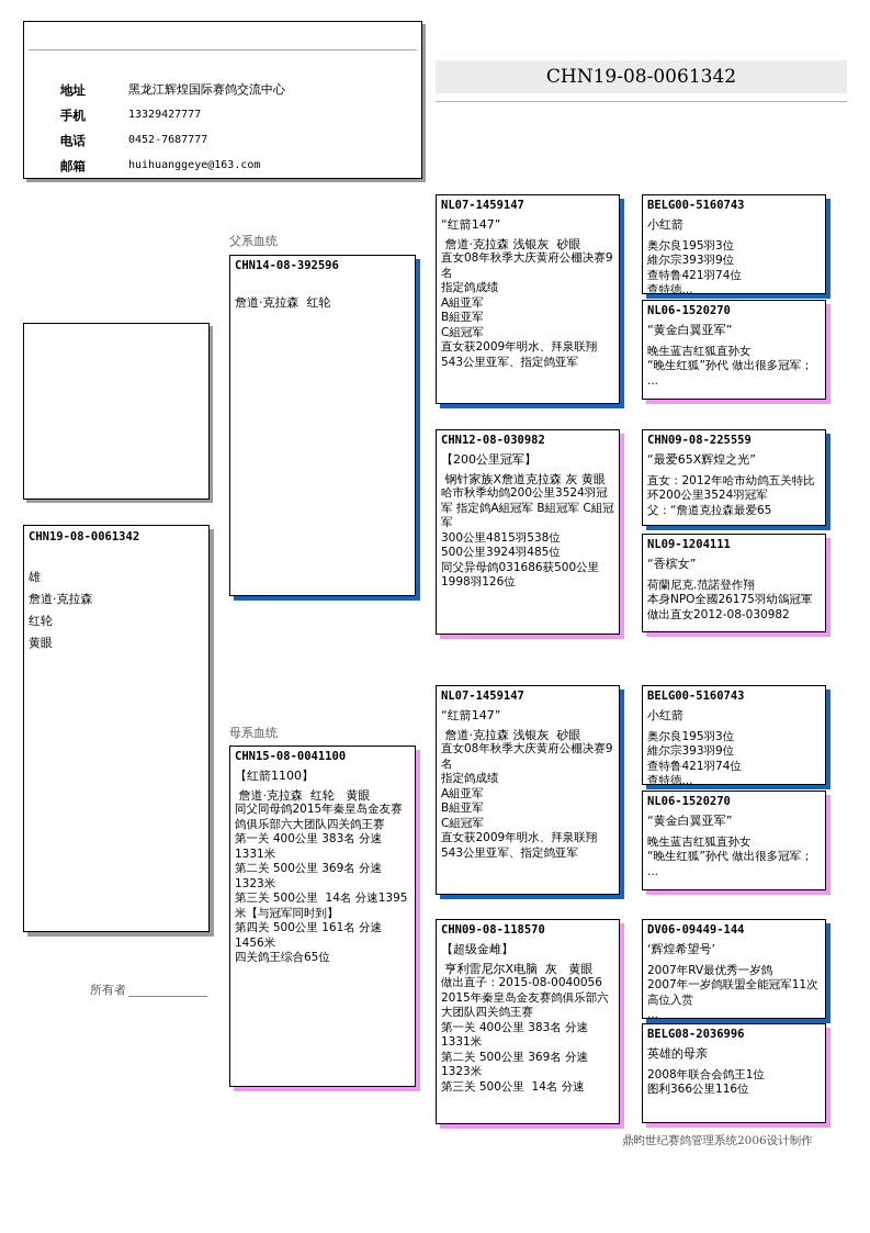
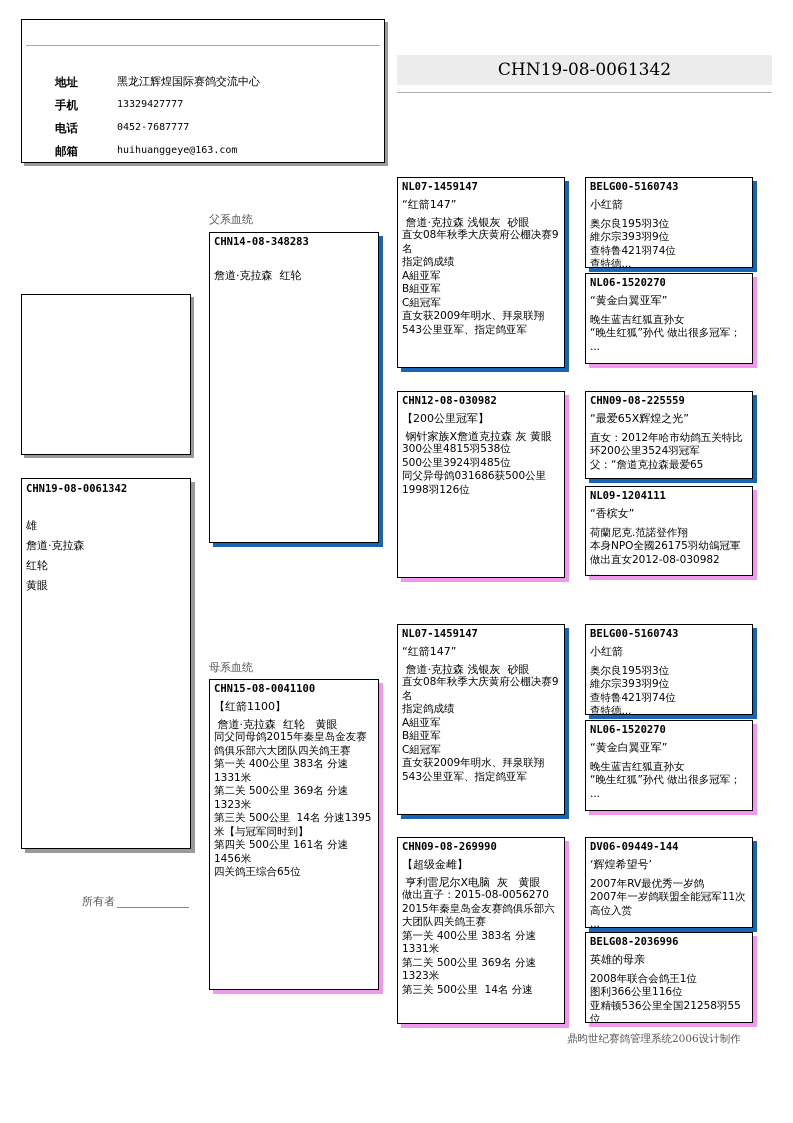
  地址
  黑龙江辉煌国际赛鸽交流中心
  手机
  13329427777
  电话
  0452-7687777
  邮箱
  huihuanggeye@163.com
  CHN19-08-0061342
  CHN19-08-0061342
  雄
  詹道·克拉森
  红轮
  黄眼
  所有者
  父系血统
- CHN14-08-392596
+ CHN14-08-348283
  詹道·克拉森 红轮
  母系血统
  CHN15-08-0041100
  【红箭1100】
  詹道·克拉森 红轮 黄眼
  同父同母鸽2015年秦皇岛金友赛鸽俱乐部六大团队四关鸽王赛
  第一关 400公里 383名 分速1331米
  第二关 500公里 369名 分速1323米
  第三关 500公里 14名 分速1395米【与冠军同时到】
  第四关 500公里 161名 分速1456米
  四关鸽王综合65位
  NL07-1459147
  “红箭147”
  詹道·克拉森 浅银灰 砂眼
  直女08年秋季大庆黄府公棚决赛9名
  指定鸽成绩
  A組亚军
  B組亚军
  C組冠军
  直女获2009年明水、拜泉联翔543公里亚军、指定鸽亚军
  CHN12-08-030982
  【200公里冠军】
  钢针家族X詹道克拉森 灰 黄眼
- 哈市秋季幼鸽200公里3524羽冠军 指定鸽A組冠军 B組冠军 C組冠军
  300公里4815羽538位
  500公里3924羽485位
  同父异母鸽031686获500公里1998羽126位
  NL07-1459147
  “红箭147”
  詹道·克拉森 浅银灰 砂眼
  直女08年秋季大庆黄府公棚决赛9名
  指定鸽成绩
  A組亚军
  B組亚军
  C組冠军
  直女获2009年明水、拜泉联翔543公里亚军、指定鸽亚军
- CHN09-08-118570
+ CHN09-08-269990
  【超级金雌】
  亨利雷尼尔X电脑 灰 黄眼
- 做出直子：2015-08-0040056 2015年秦皇岛金友赛鸽俱乐部六大团队四关鸽王赛
+ 做出直子：2015-08-0056270 2015年秦皇岛金友赛鸽俱乐部六大团队四关鸽王赛
  第一关 400公里 383名 分速1331米
  第二关 500公里 369名 分速1323米
  第三关 500公里 14名 分速
  BELG00-5160743
  小红箭
  奥尔良195羽3位
  維尔宗393羽9位
  查特鲁421羽74位
  查特德...
  NL06-1520270
  “黄金白翼亚军”
  晚生蓝吉红狐直孙女
  “晚生红狐”孙代 做出很多冠军；
  ...
  CHN09-08-225559
  “最爱65X辉煌之光”
  直女：2012年哈市幼鸽五关特比环200公里3524羽冠军
  父：“詹道克拉森最爱65
  ...
  NL09-1204111
  “香槟女”
  荷蘭尼克.范諾登作翔
  本身NPO全國26175羽幼鴿冠軍 做出直女2012-08-030982
  ...
  BELG00-5160743
  小红箭
  奥尔良195羽3位
  維尔宗393羽9位
  查特鲁421羽74位
  查特德...
  NL06-1520270
  “黄金白翼亚军”
  晚生蓝吉红狐直孙女
  “晚生红狐”孙代 做出很多冠军；
  ...
  DV06-09449-144
  ‘辉煌希望号’
  2007年RV最优秀一岁鸽
  2007年一岁鸽联盟全能冠军11次高位入赏
  ...
  BELG08-2036996
  英雄的母亲
  2008年联合会鸽王1位
  图利366公里116位
+ 亚精顿536公里全国21258羽55位
  鼎昀世纪赛鸽管理系统2006设计制作
